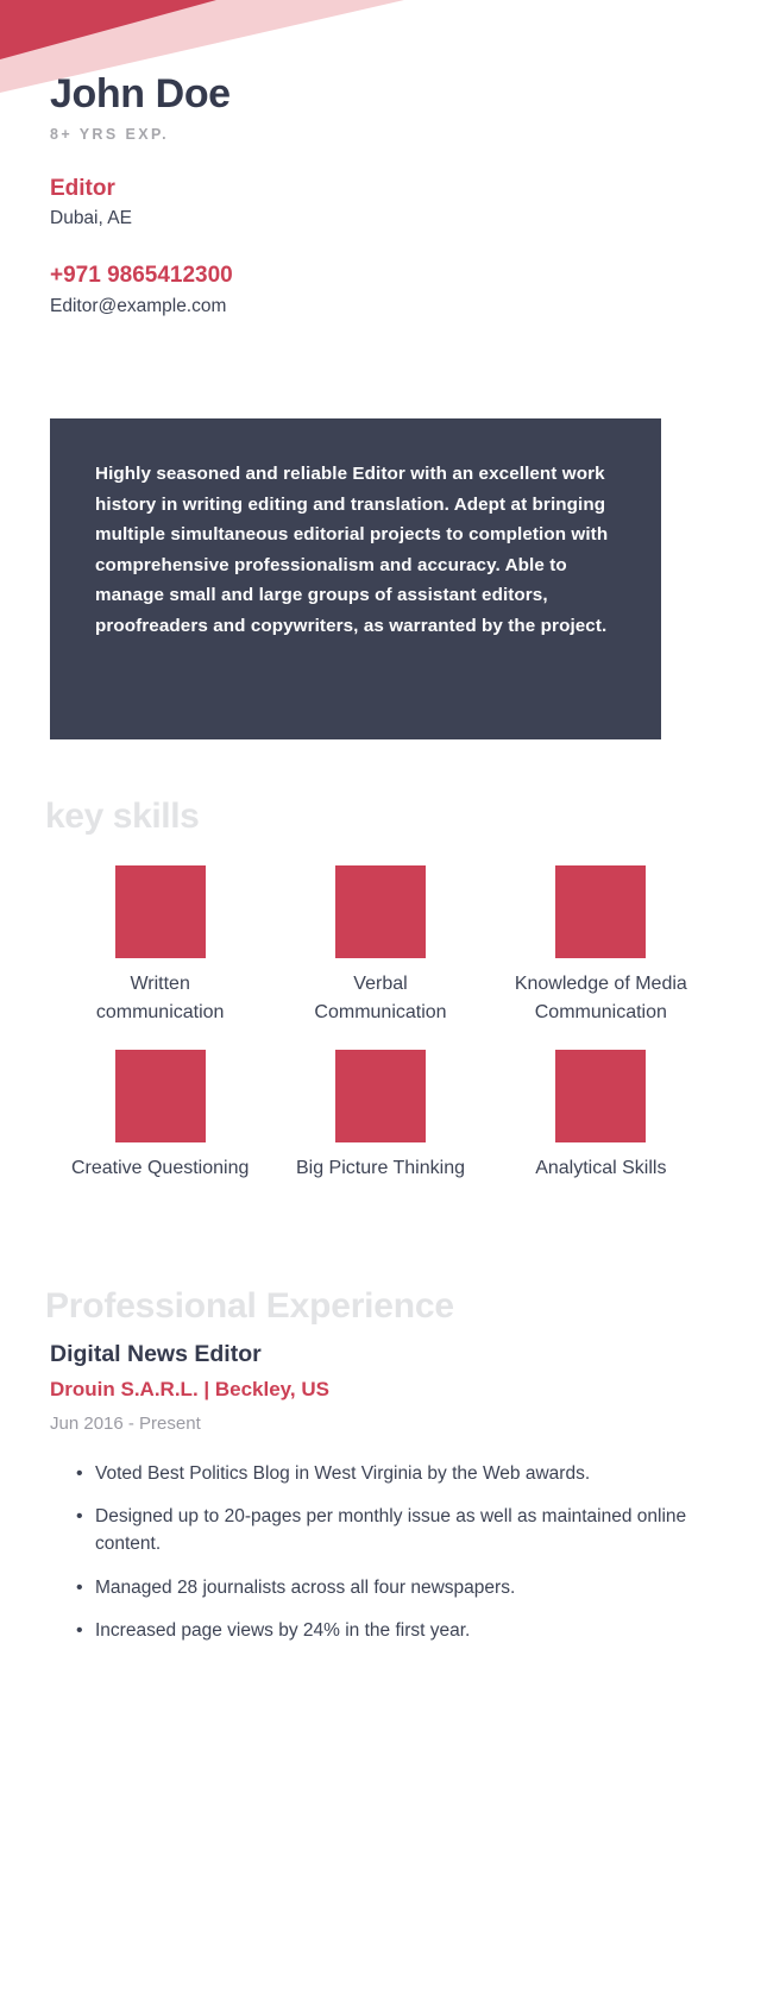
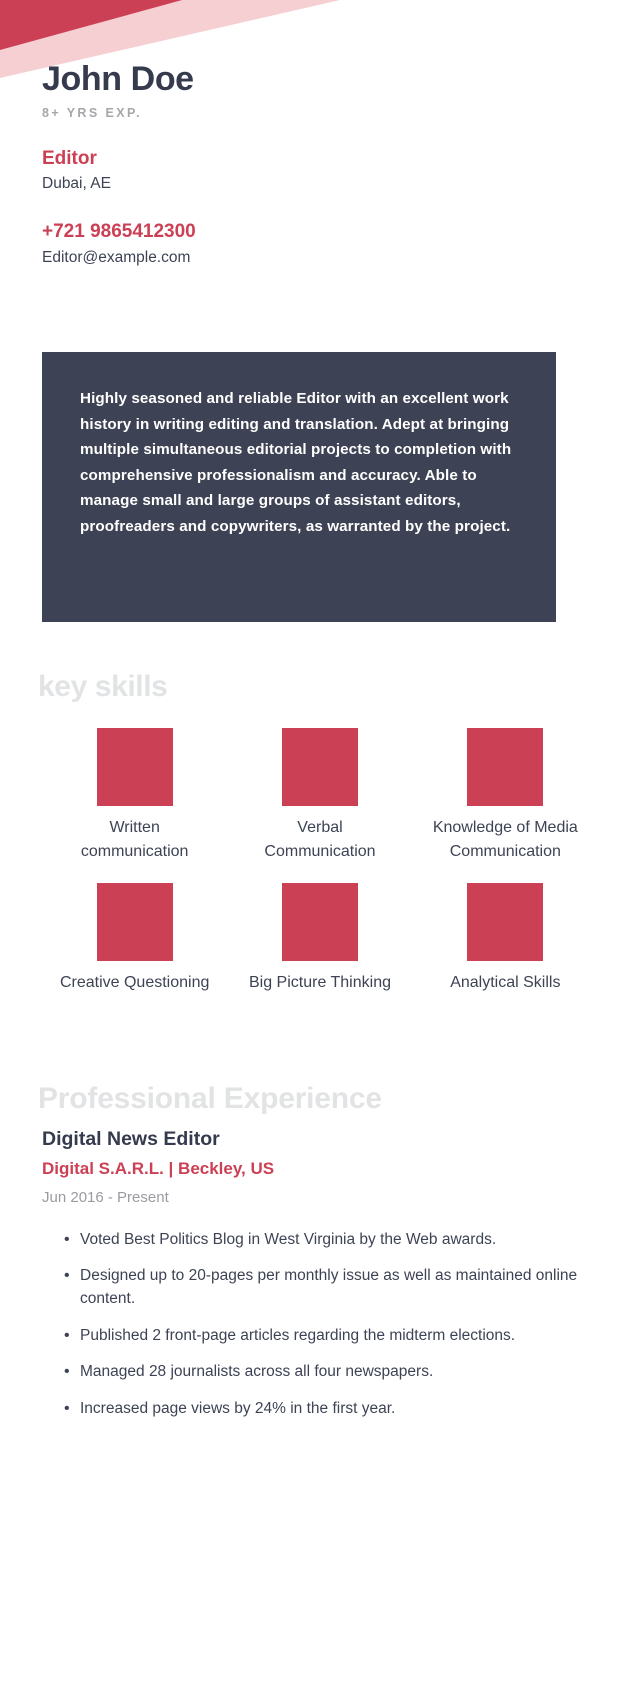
  John Doe
  8+ YRS EXP.
  Editor
  Dubai, AE
- +971 9865412300
+ +721 9865412300
  Editor@example.com
  Highly seasoned and reliable Editor with an excellent work history in writing editing and translation. Adept at bringing multiple simultaneous editorial projects to completion with comprehensive professionalism and accuracy. Able to manage small and large groups of assistant editors, proofreaders and copywriters, as warranted by the project.
  key skills
  Written communication
  Verbal Communication
  Knowledge of Media Communication
  Creative Questioning
  Big Picture Thinking
  Analytical Skills
  Professional Experience
  Digital News Editor
- Drouin S.A.R.L. | Beckley, US
+ Digital S.A.R.L. | Beckley, US
  Jun 2016 - Present
  Voted Best Politics Blog in West Virginia by the Web awards.
  Designed up to 20-pages per monthly issue as well as maintained online content.
+ Published 2 front-page articles regarding the midterm elections.
  Managed 28 journalists across all four newspapers.
  Increased page views by 24% in the first year.
